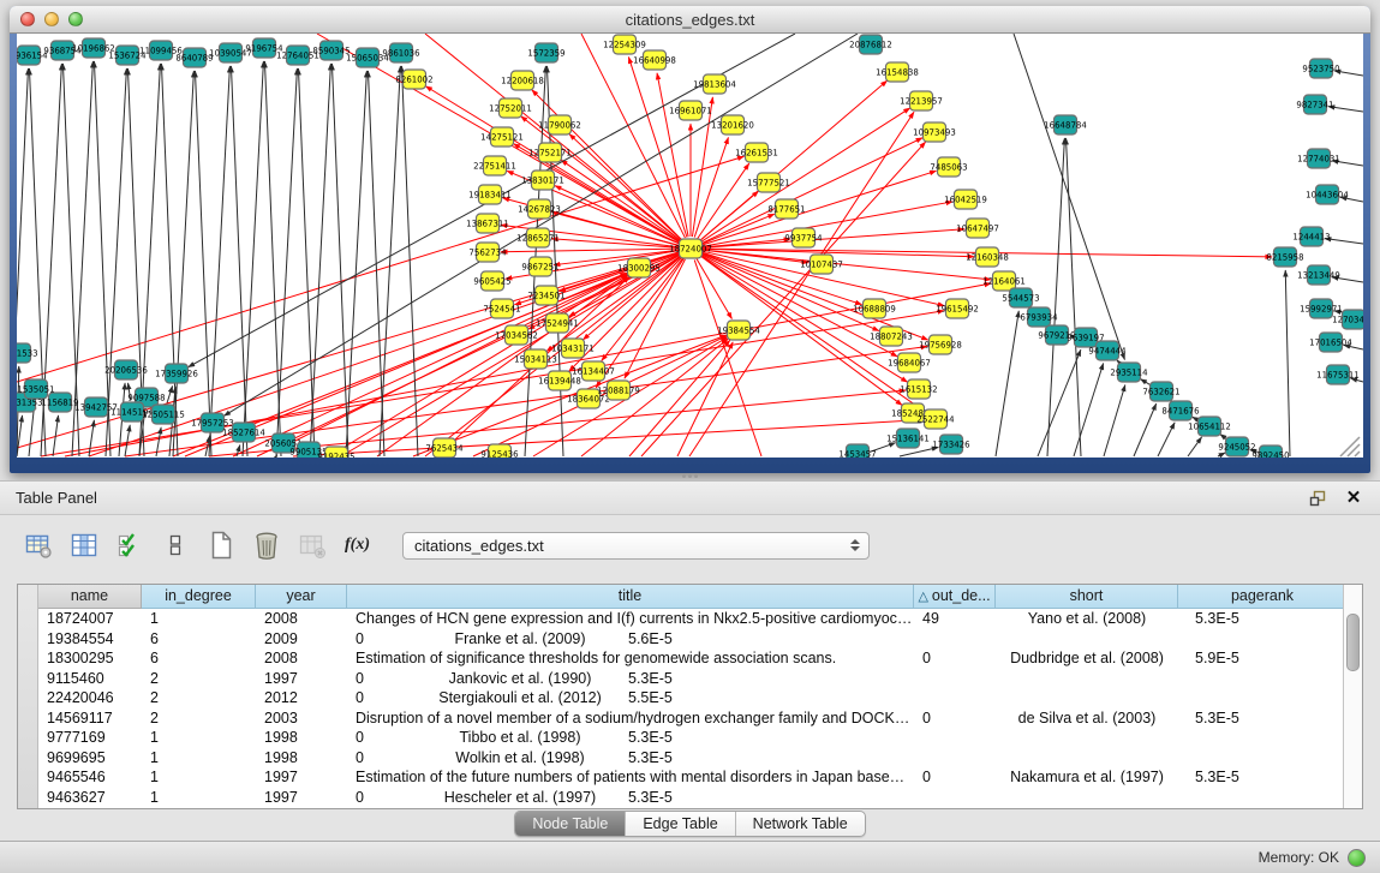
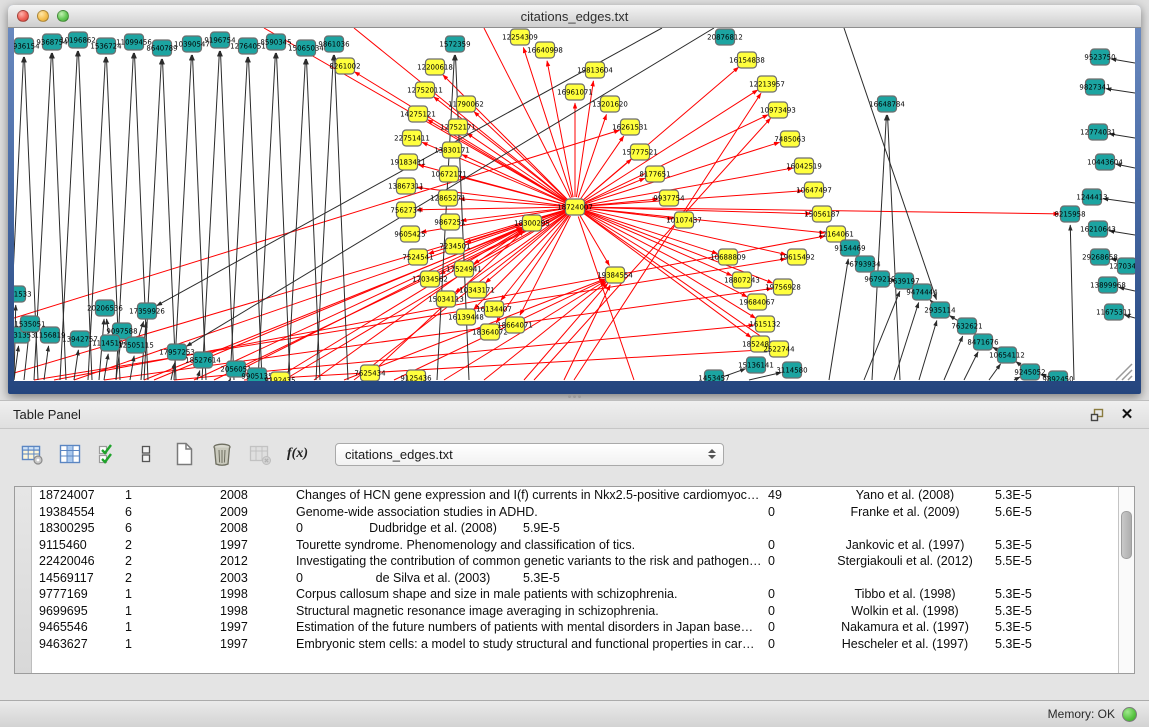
  citations_edges.txt
  936154
  9368754
  10196862
  1536724
  11099456
  8640789
  10390547
  9196754
  12764051
  8590345
  15065034
  9861036
  8261002
  1572359
  12254309
  16640998
  19813604
  16961071
  13201620
  16261531
  15777521
  8177651
  9937754
  10107437
  20876812
  16154838
  12213957
  10973493
  7485063
  16042519
  10647497
- 12160348
+ 15056187
  12164061
- 5544573
+ 9154469
  6793934
  9679219
  9639197
  9474444
  2935114
  7632621
  8471676
  10654112
  9245052
  9892450
  16648784
  8215958
  1244413
- 13213449
+ 16210643
- 15992971
+ 29268658
- 17016504
+ 13899968
  11675311
  9523750
  9827341
  12774031
  10443604
  127034
  31353
  1535051
  1156819
  13942757
  20206536
  9097588
  11145194
  12505115
  17359926
  17957253
  18527614
  205605
  990513
  9192435
  7625434
  9125436
  12200618
  12752011
  14275121
  22751411
  19183411
  13867311
  7562734
  9605425
  7524541
  17034562
  15034113
  16139448
  18364072
  11790062
  12752171
  13830171
- 14267823
+ 10672171
  12865271
  9867251
  7234501
  17524941
  10343171
  16134407
- 12088179
+ 18664071
  18724007
  18300295
  19384554
  10688809
  18807243
  19684067
  1615132
  185248
  2522744
  19756928
  19615492
  15136141
- 1733426
+ 3114580
  1453457
  Table Panel
  ✕
  f(x)
  citations_edges.txt
- name
- in_degree
- year
- title
- △ out_de...
- short
- pagerank
  18724007
  1
  2008
  Changes of HCN gene expression and I(f) currents in Nkx2.5-positive cardiomyoc…
  49
  Yano et al. (2008)
  5.3E-5
  19384554
  6
  2009
+ Genome-wide association studies in ADHD.
  0
  Franke et al. (2009)
  5.6E-5
  18300295
  6
  2008
- Estimation of significance thresholds for genomewide association scans.
  0
  Dudbridge et al. (2008)
  5.9E-5
  9115460
  2
  1997
+ Tourette syndrome. Phenomenology and classification of tics.
  0
- Jankovic et al. (1990)
+ Jankovic et al. (1997)
  5.3E-5
  22420046
  2
  2012
+ Investigating the contribution of common genetic variants to the risk and pathogen…
  0
  Stergiakouli et al. (2012)
  5.5E-5
  14569117
  2
  2003
- Disruption of a novel member of a sodium/hydrogen exchanger family and DOCK…
  0
  de Silva et al. (2003)
  5.3E-5
  9777169
  1
  1998
+ Corpus callosum shape and size in male patients with schizophrenia.
  0
  Tibbo et al. (1998)
  5.3E-5
  9699695
  1
  1998
+ Structural magnetic resonance image averaging in schizophrenia.
  0
  Wolkin et al. (1998)
  5.3E-5
  9465546
  1
  1997
  Estimation of the future numbers of patients with mental disorders in Japan base…
  0
  Nakamura et al. (1997)
  5.3E-5
  9463627
  1
  1997
+ Embryonic stem cells: a model to study structural and functional properties in car…
  0
  Hescheler et al. (1997)
  5.3E-5
- Node Table
- Edge Table
- Network Table
  Memory: OK
